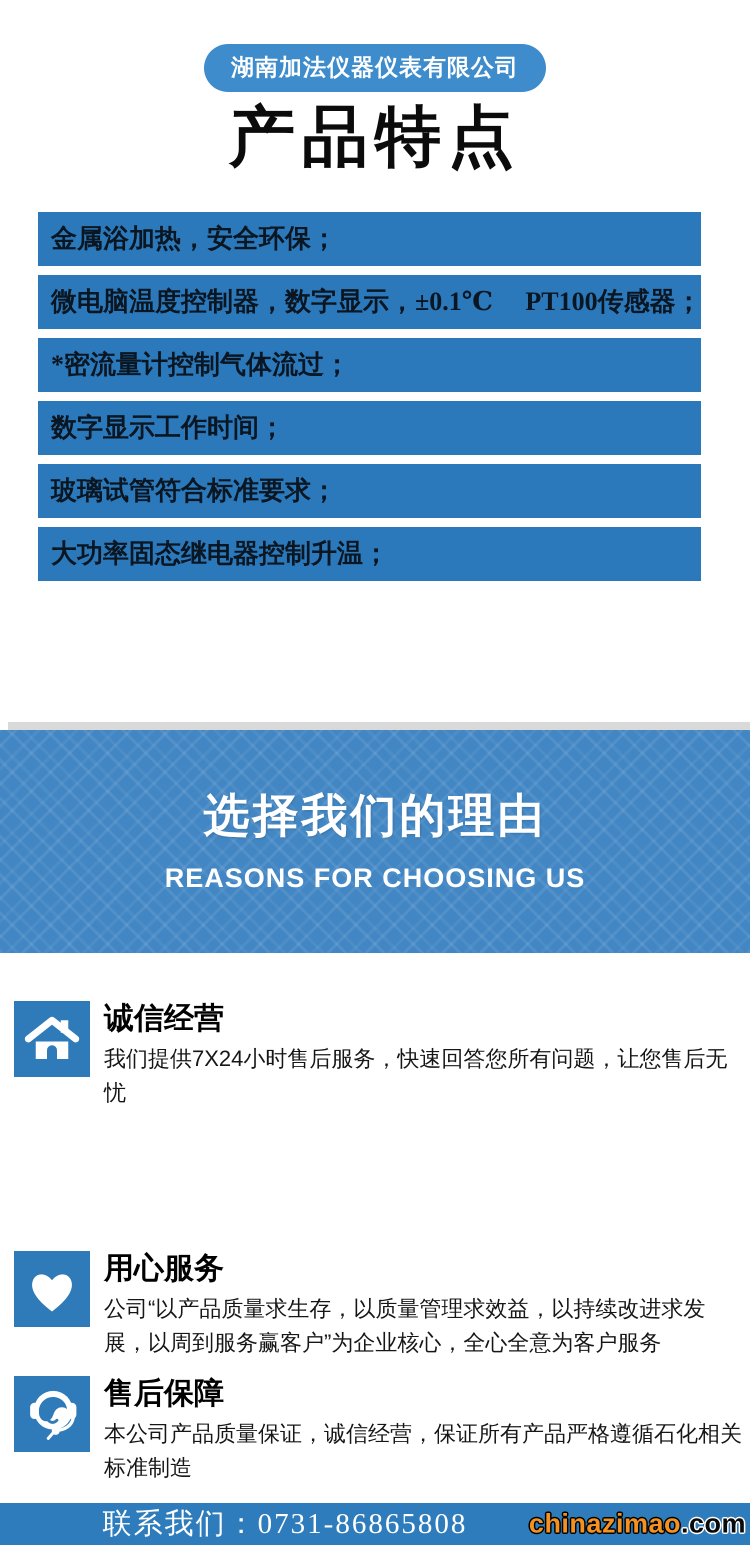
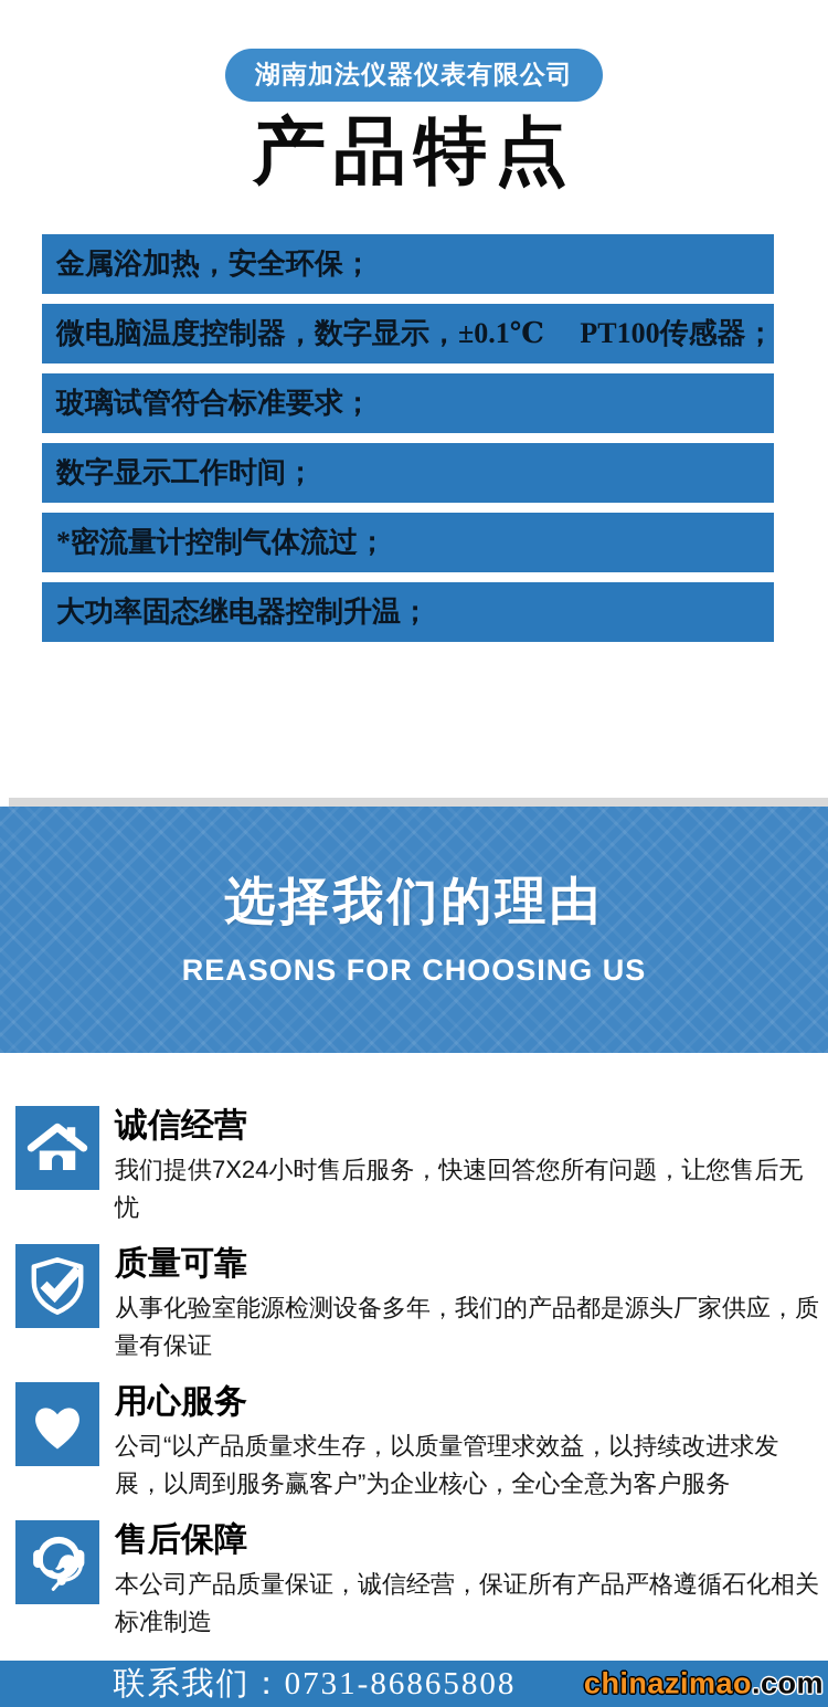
  湖南加法仪器仪表有限公司
  产品特点
  金属浴加热，安全环保；
  微电脑温度控制器，数字显示，±0.1℃ PT100传感器；
- *密流量计控制气体流过；
+ 玻璃试管符合标准要求；
  数字显示工作时间；
- 玻璃试管符合标准要求；
+ *密流量计控制气体流过；
  大功率固态继电器控制升温；
  选择我们的理由
  REASONS FOR CHOOSING US
  诚信经营
  我们提供7X24小时售后服务，快速回答您所有问题，让您售后无忧
+ 质量可靠
+ 从事化验室能源检测设备多年，我们的产品都是源头厂家供应，质量有保证
  用心服务
  公司“以产品质量求生存，以质量管理求效益，以持续改进求发展，以周到服务赢客户”为企业核心，全心全意为客户服务
  售后保障
  本公司产品质量保证，诚信经营，保证所有产品严格遵循石化相关标准制造
  联系我们：0731-86865808
  chinazimao.com
